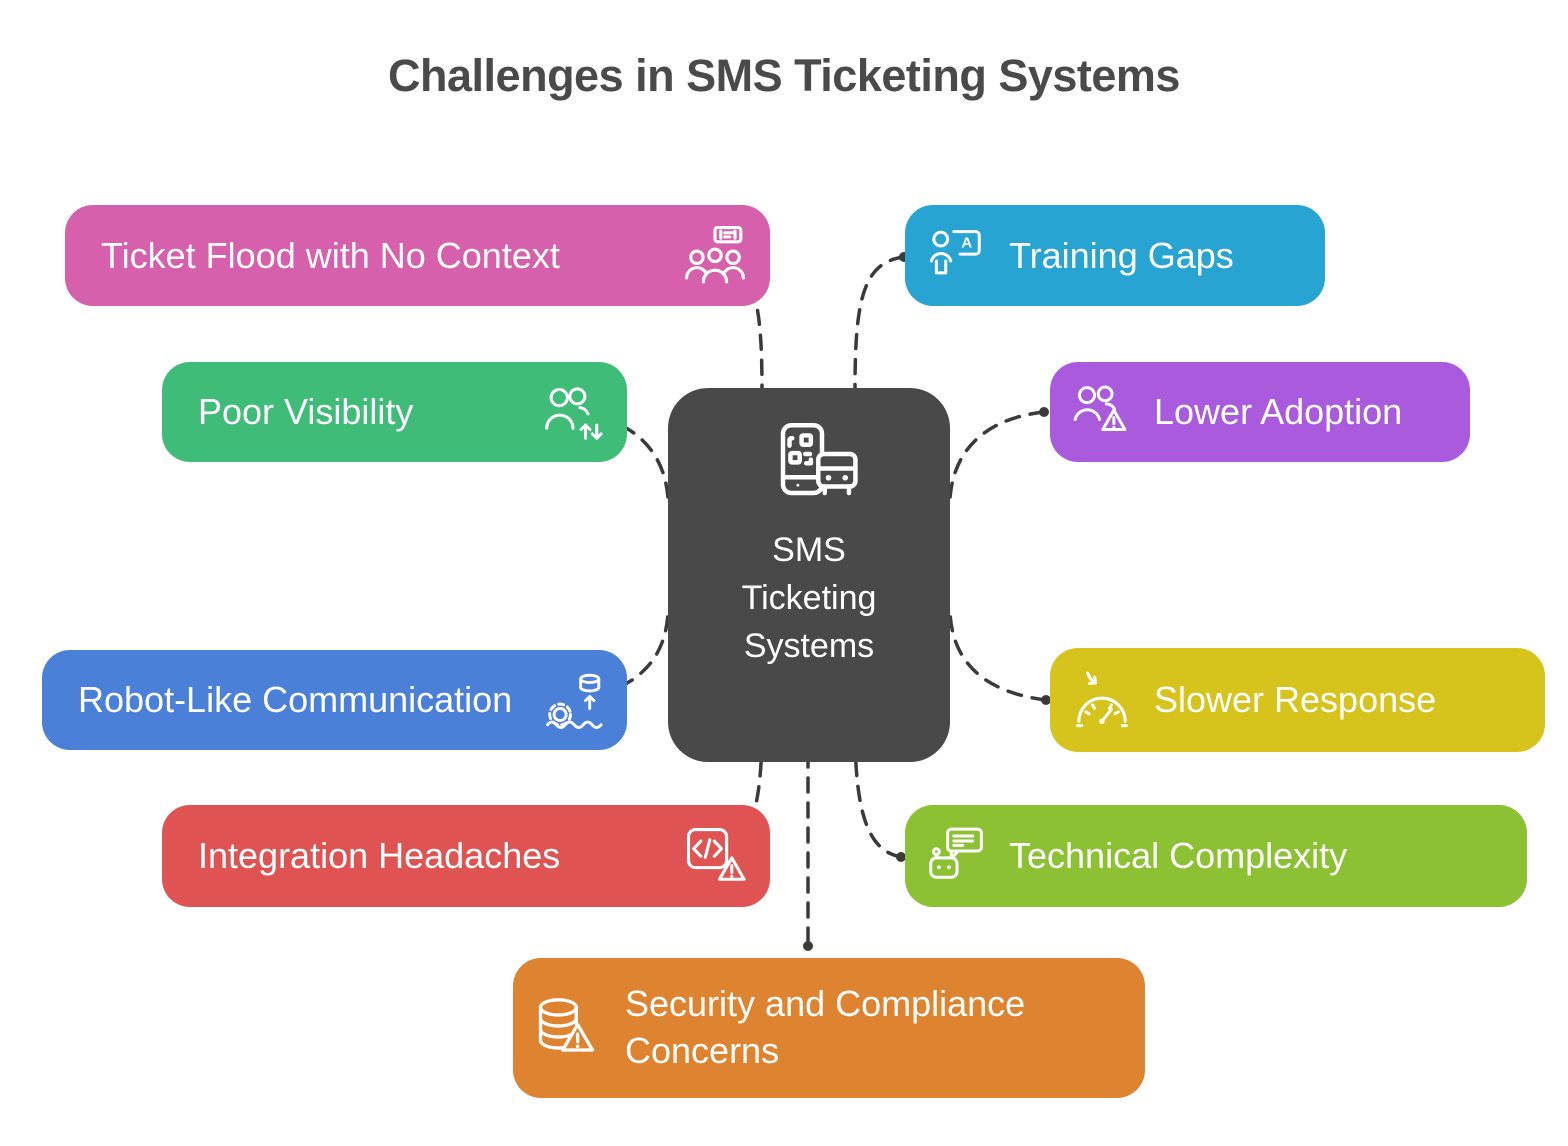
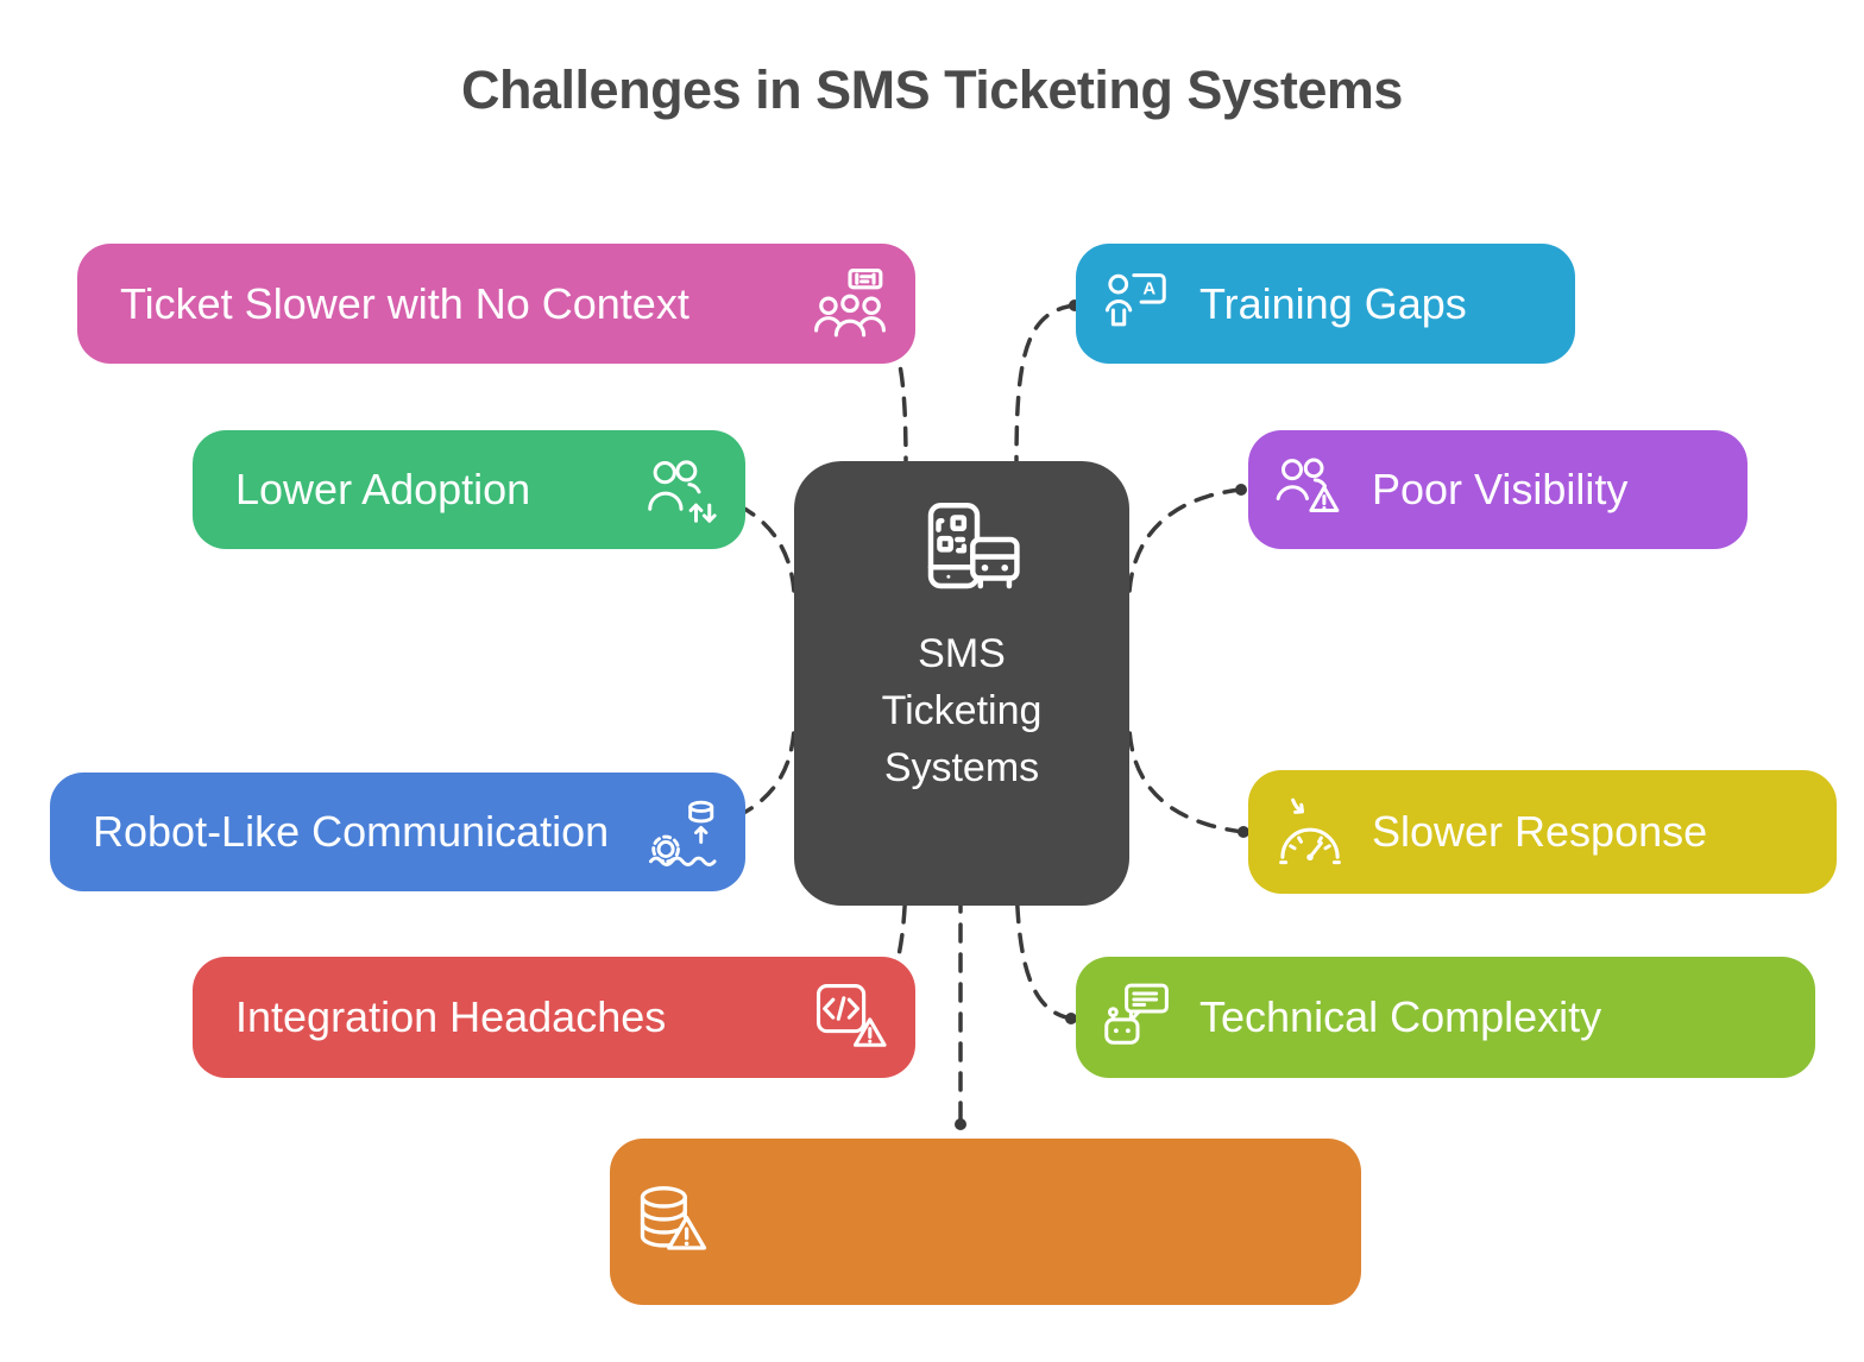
  Challenges in SMS Ticketing Systems
  SMS Ticketing Systems
- Ticket Flood with No Context
+ Ticket Slower with No Context
- Poor Visibility
+ Lower Adoption
  Robot-Like Communication
  Integration Headaches
  A
  Training Gaps
- Lower Adoption
+ Poor Visibility
  Slower Response
  Technical Complexity
- Security and Compliance Concerns
